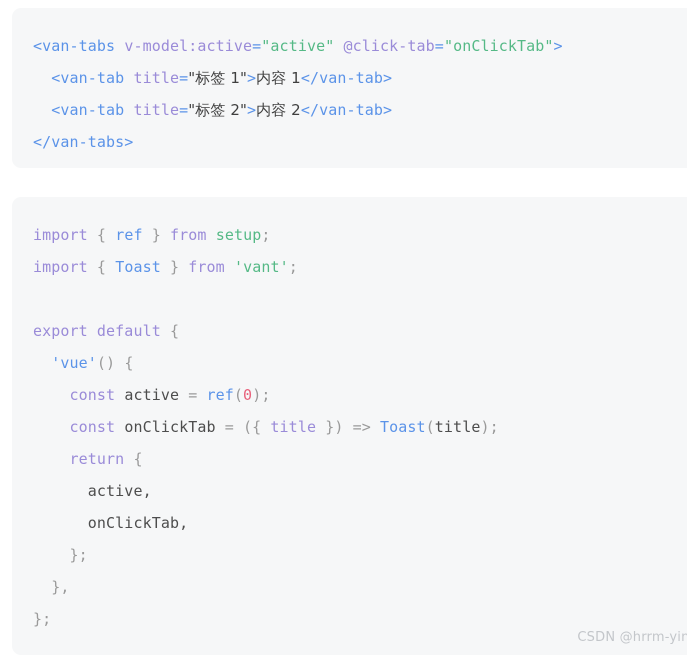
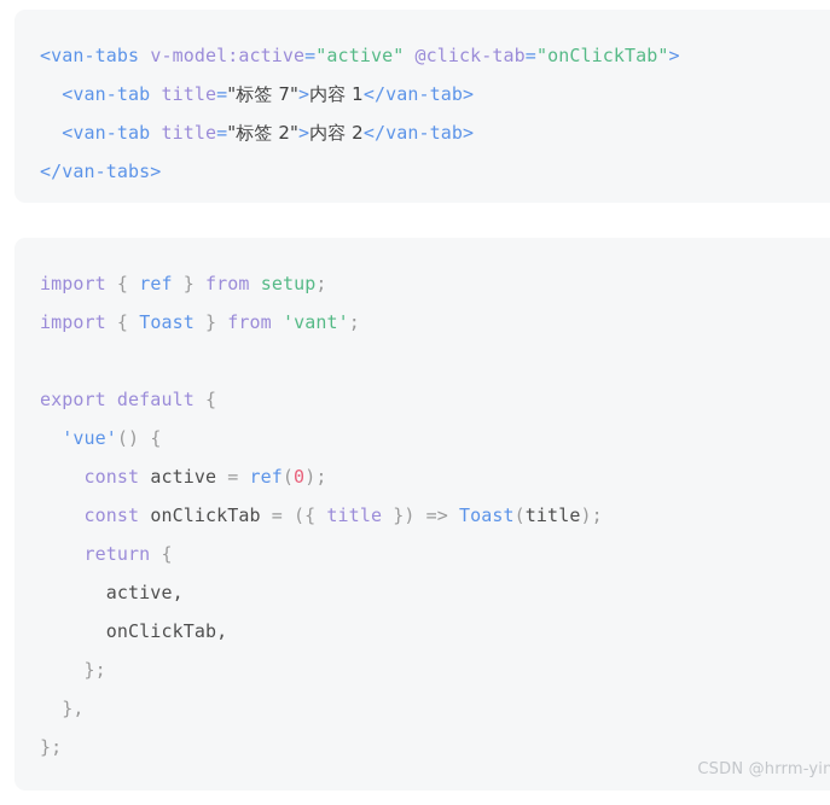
  <van-tabs v-model:active="active" @click-tab="onClickTab">
- <van-tab title="标签 1">内容 1</van-tab>
+ <van-tab title="标签 7">内容 1</van-tab>
  <van-tab title="标签 2">内容 2</van-tab>
  </van-tabs>
  import { ref } from setup;
  import { Toast } from 'vant';
  export default {
  'vue'() {
  const active = ref(0);
  const onClickTab = ({ title }) => Toast(title);
  return {
  active,
  onClickTab,
  };
  },
  };
  CSDN @hrrm-yin
